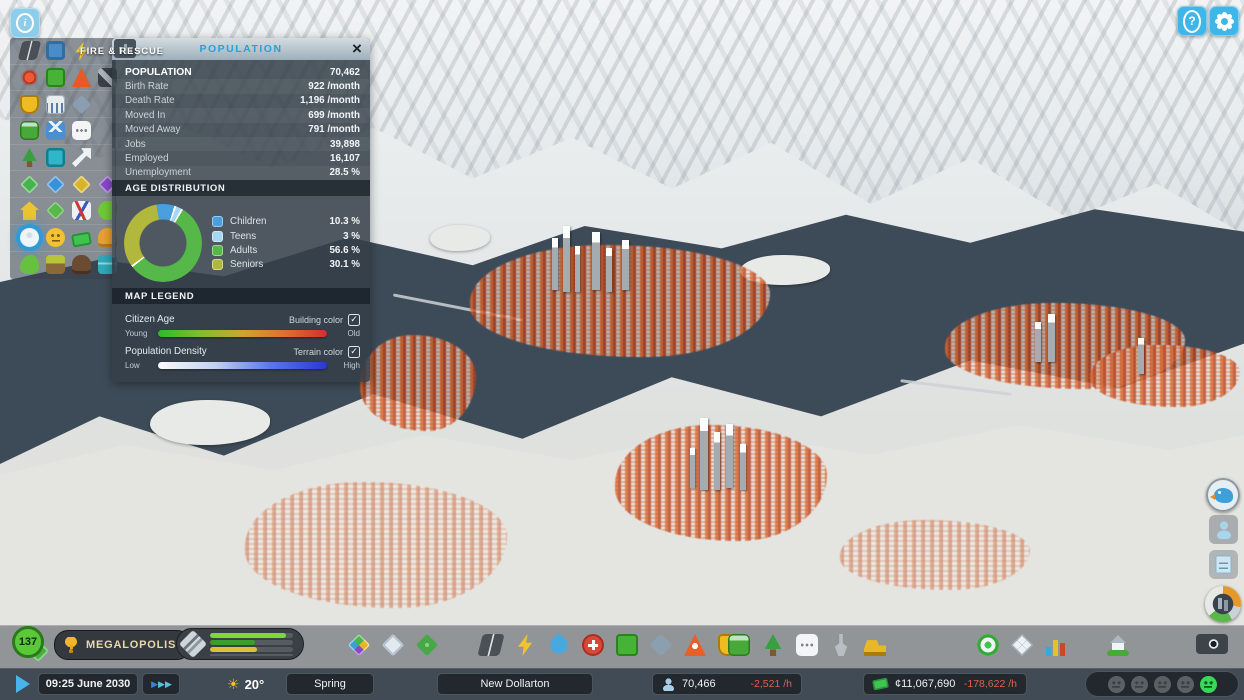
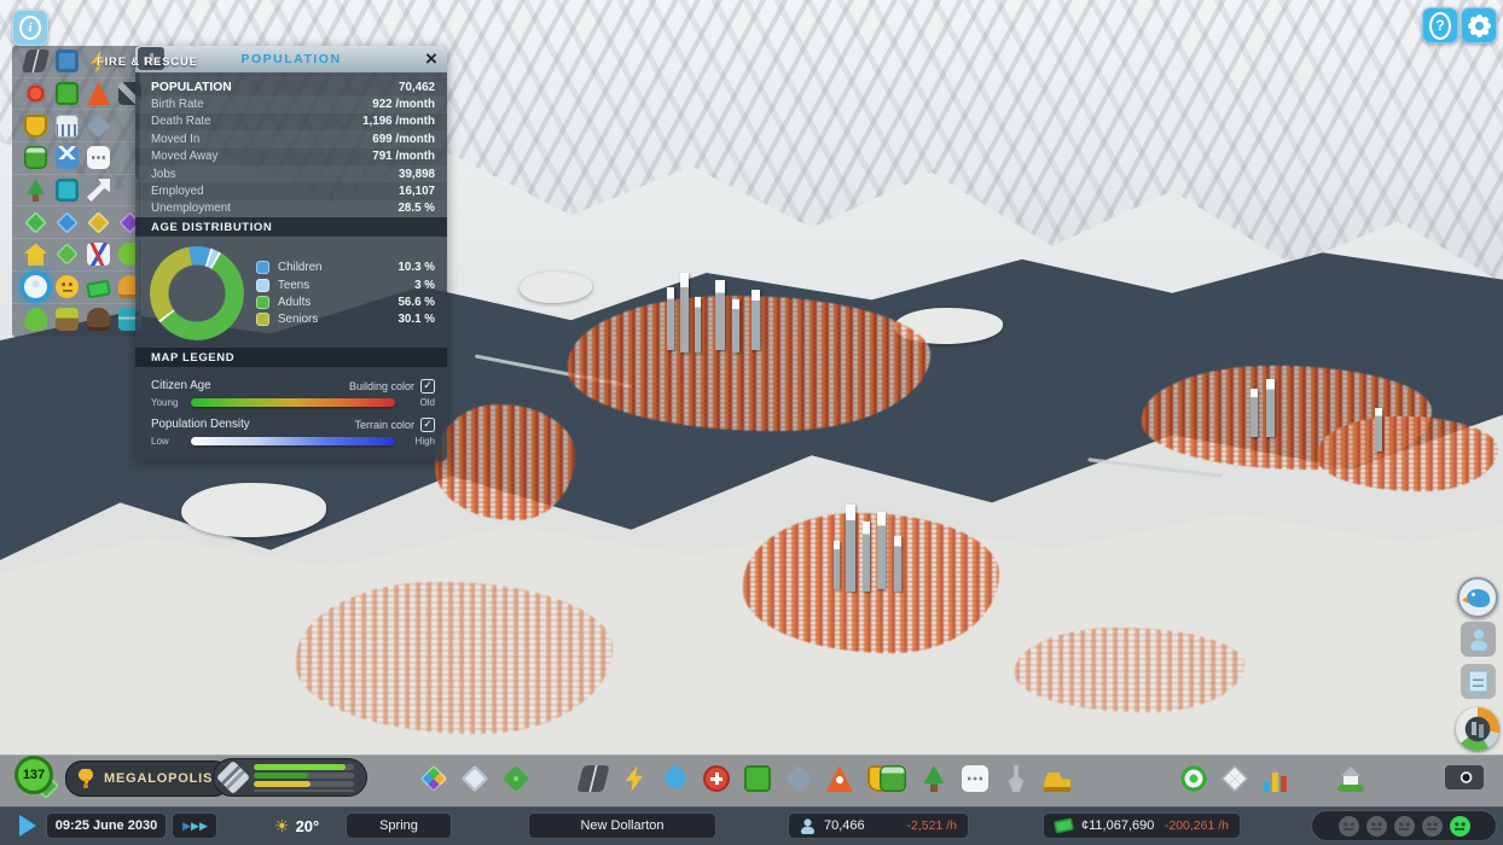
  i
  ?
  FIRE & RESCUE
  POPULATION
  ×
  POPULATION
  70,462
  Birth Rate
  922 /month
  Death Rate
  1,196 /month
  Moved In
  699 /month
  Moved Away
  791 /month
  Jobs
  39,898
  Employed
  16,107
  Unemployment
  28.5 %
  AGE DISTRIBUTION
  Children
  10.3 %
  Teens
  3 %
  Adults
  56.6 %
  Seniors
  30.1 %
  MAP LEGEND
  Citizen Age
  Building color
  ✓
  Young
  Old
  Population Density
  Terrain color
  ✓
  Low
  High
  137
  MEGALOPOLIS
  09:25 June 2030
  ▶
  ▶
  ▶
  ☀
  20°
  Spring
  New Dollarton
  70,466
  -2,521 /h
  ¢11,067,690
- -178,622 /h
+ -200,261 /h
